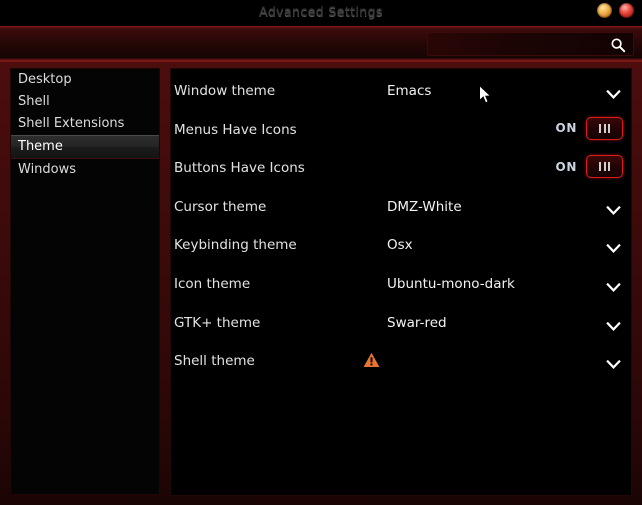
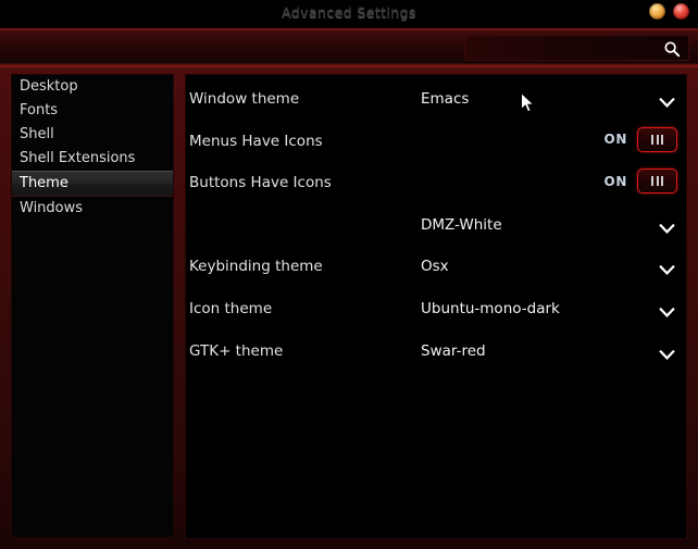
  Advanced Settings
  Desktop
+ Fonts
  Shell
  Shell Extensions
  Theme
  Windows
  Window theme
  Emacs
  Menus Have Icons
  ON
  Buttons Have Icons
  ON
- Cursor theme
  DMZ-White
  Keybinding theme
  Osx
  Icon theme
  Ubuntu-mono-dark
  GTK+ theme
  Swar-red
- Shell theme
